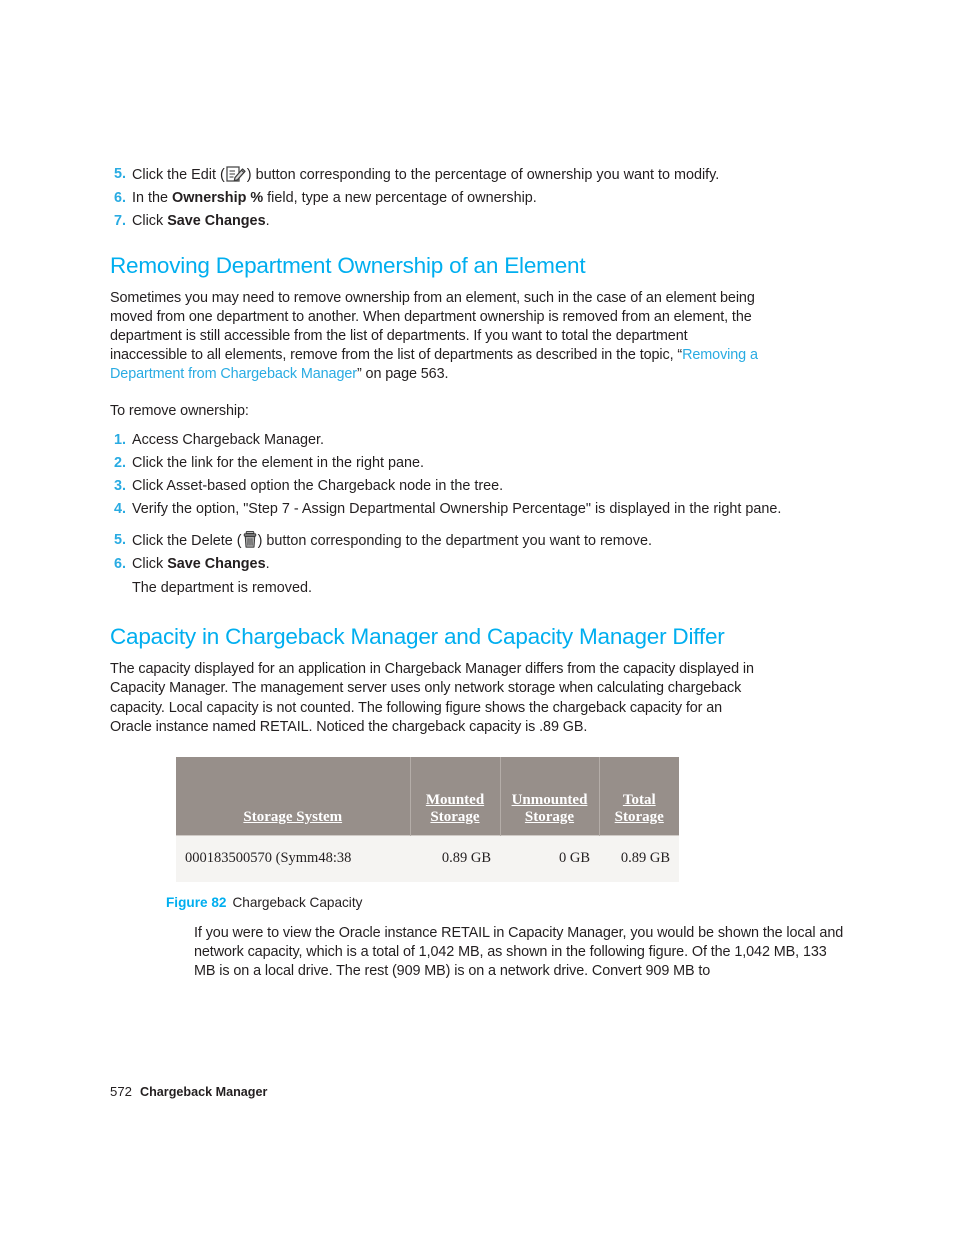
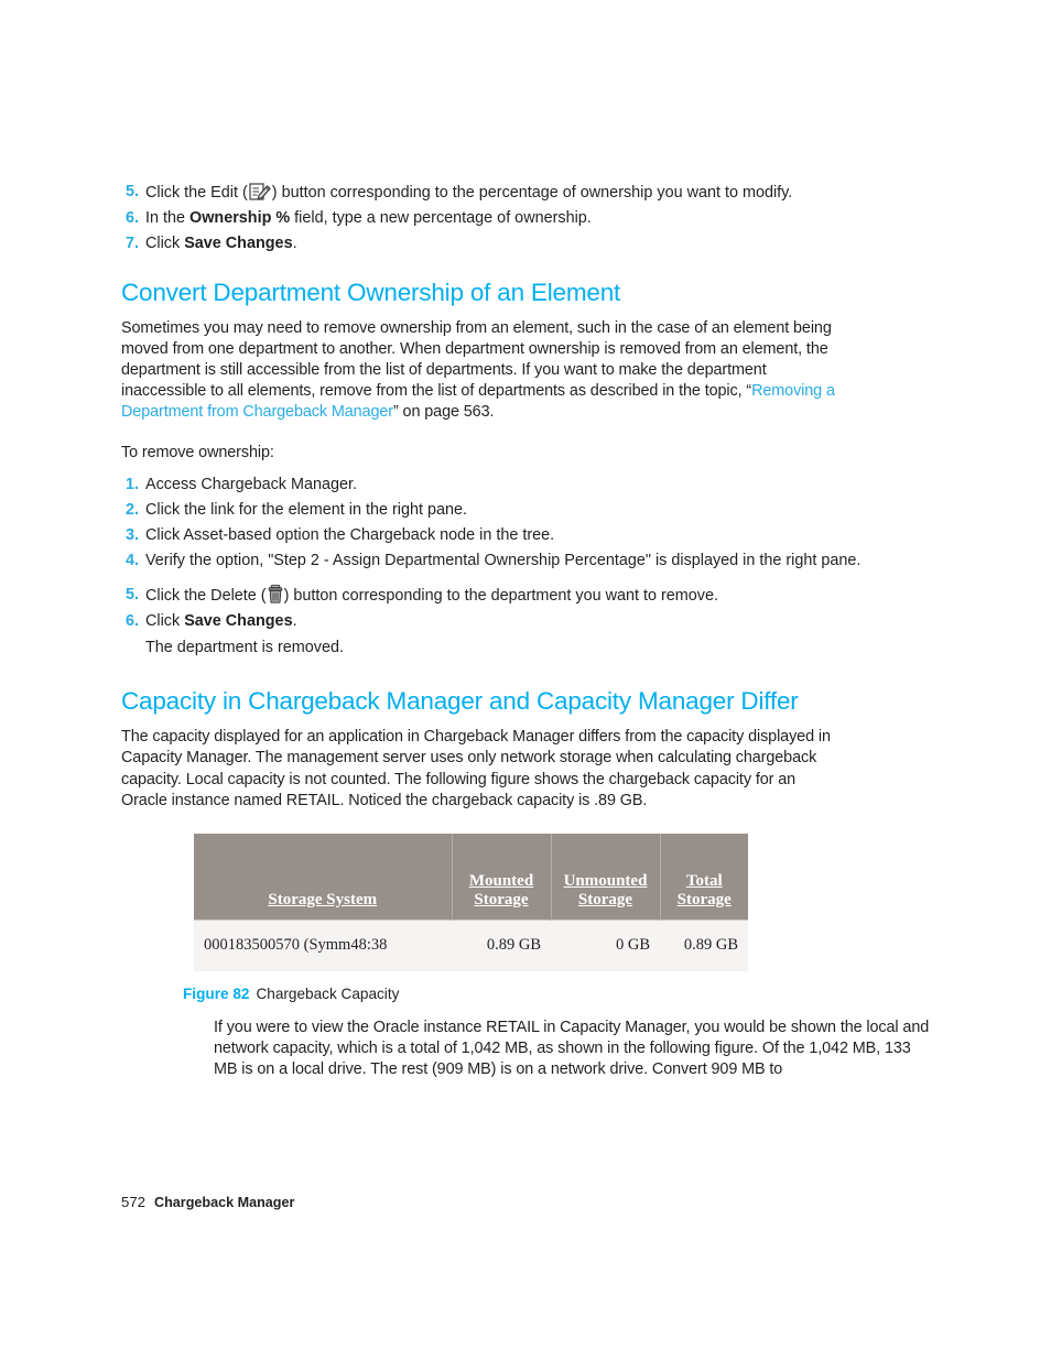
  5.
  Click the Edit ( ) button corresponding to the percentage of ownership you want to modify.
  6.
  In the Ownership % field, type a new percentage of ownership.
  7.
  Click Save Changes.
- Removing Department Ownership of an Element
+ Convert Department Ownership of an Element
- Sometimes you may need to remove ownership from an element, such in the case of an element being moved from one department to another. When department ownership is removed from an element, the department is still accessible from the list of departments. If you want to total the department inaccessible to all elements, remove from the list of departments as described in the topic, “Removing a Department from Chargeback Manager” on page 563.
+ Sometimes you may need to remove ownership from an element, such in the case of an element being moved from one department to another. When department ownership is removed from an element, the department is still accessible from the list of departments. If you want to make the department inaccessible to all elements, remove from the list of departments as described in the topic, “Removing a Department from Chargeback Manager” on page 563.
  To remove ownership:
  1.
  Access Chargeback Manager.
  2.
  Click the link for the element in the right pane.
  3.
  Click Asset-based option the Chargeback node in the tree.
  4.
- Verify the option, "Step 7 - Assign Departmental Ownership Percentage" is displayed in the right pane.
+ Verify the option, "Step 2 - Assign Departmental Ownership Percentage" is displayed in the right pane.
  5.
  Click the Delete ( ) button corresponding to the department you want to remove.
  6.
  Click Save Changes.
  The department is removed.
  Capacity in Chargeback Manager and Capacity Manager Differ
  The capacity displayed for an application in Chargeback Manager differs from the capacity displayed in Capacity Manager. The management server uses only network storage when calculating chargeback capacity. Local capacity is not counted. The following figure shows the chargeback capacity for an Oracle instance named RETAIL. Noticed the chargeback capacity is .89 GB.
  Storage System	Mounted Storage	Unmounted Storage	Total Storage
  000183500570 (Symm48:38	0.89 GB	0 GB	0.89 GB
  Figure 82 Chargeback Capacity
  If you were to view the Oracle instance RETAIL in Capacity Manager, you would be shown the local and network capacity, which is a total of 1,042 MB, as shown in the following figure. Of the 1,042 MB, 133 MB is on a local drive. The rest (909 MB) is on a network drive. Convert 909 MB to
  572 Chargeback Manager
